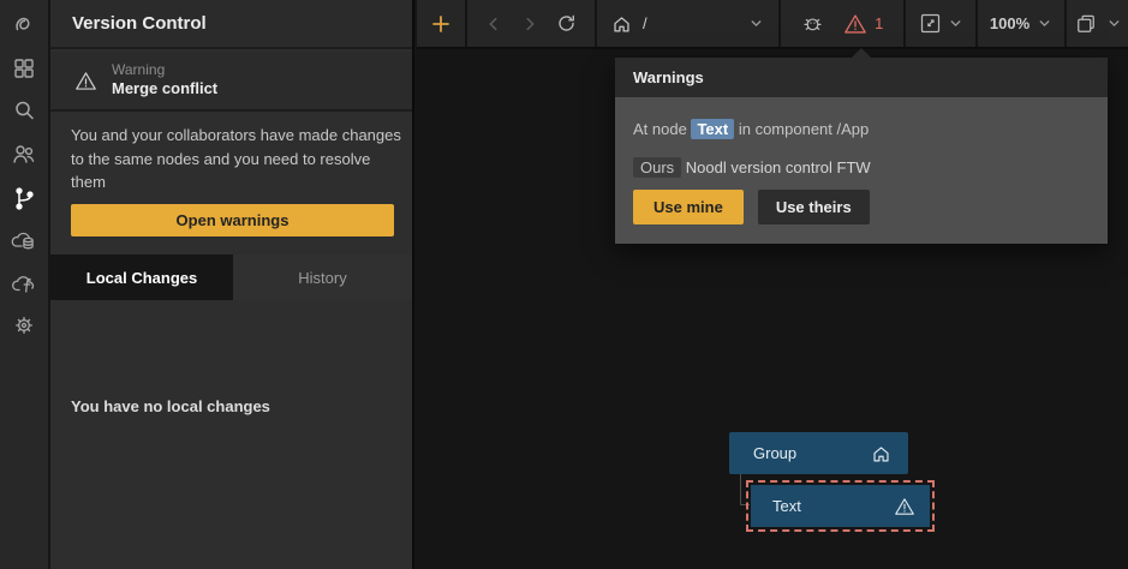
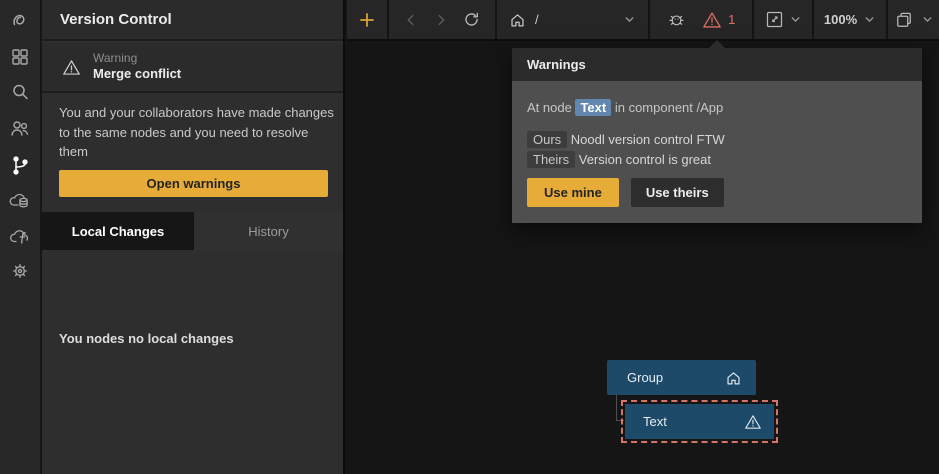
  Version Control
  Warning
  Merge conflict
  You and your collaborators have made changes to the same nodes and you need to resolve them
  Open warnings
  Local Changes
  History
- You have no local changes
+ You nodes no local changes
  /
  1
  100%
  Group
  Text
  Warnings
  At node Text in component /App
  Ours Noodl version control FTW
+ Theirs Version control is great
  Use mine
  Use theirs
